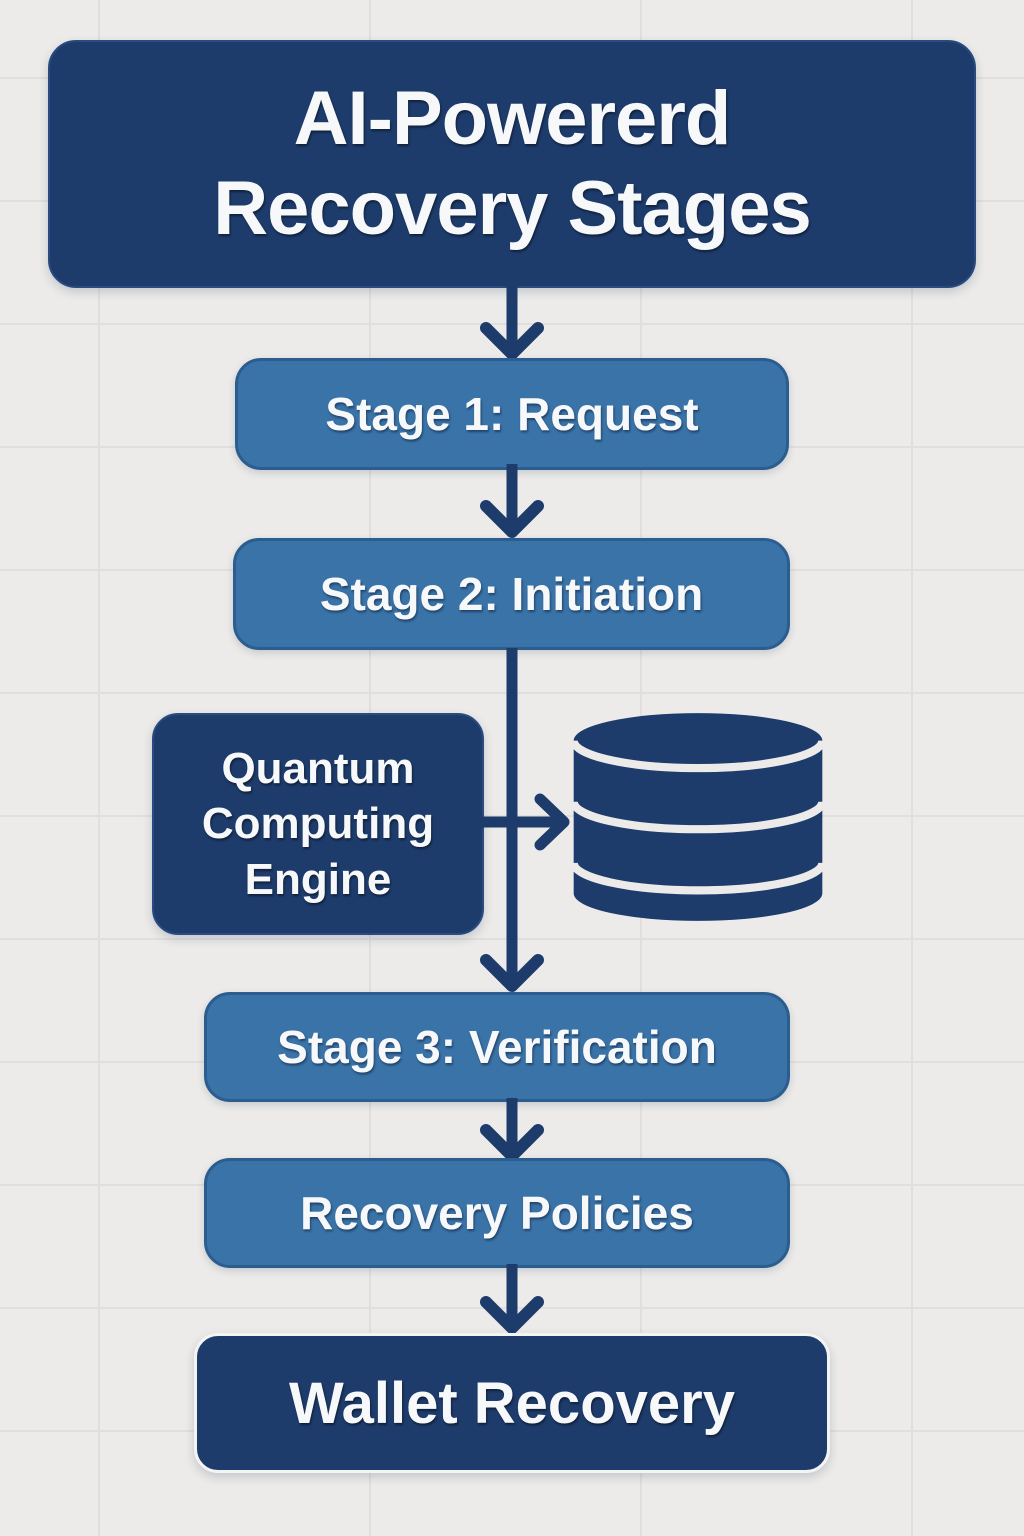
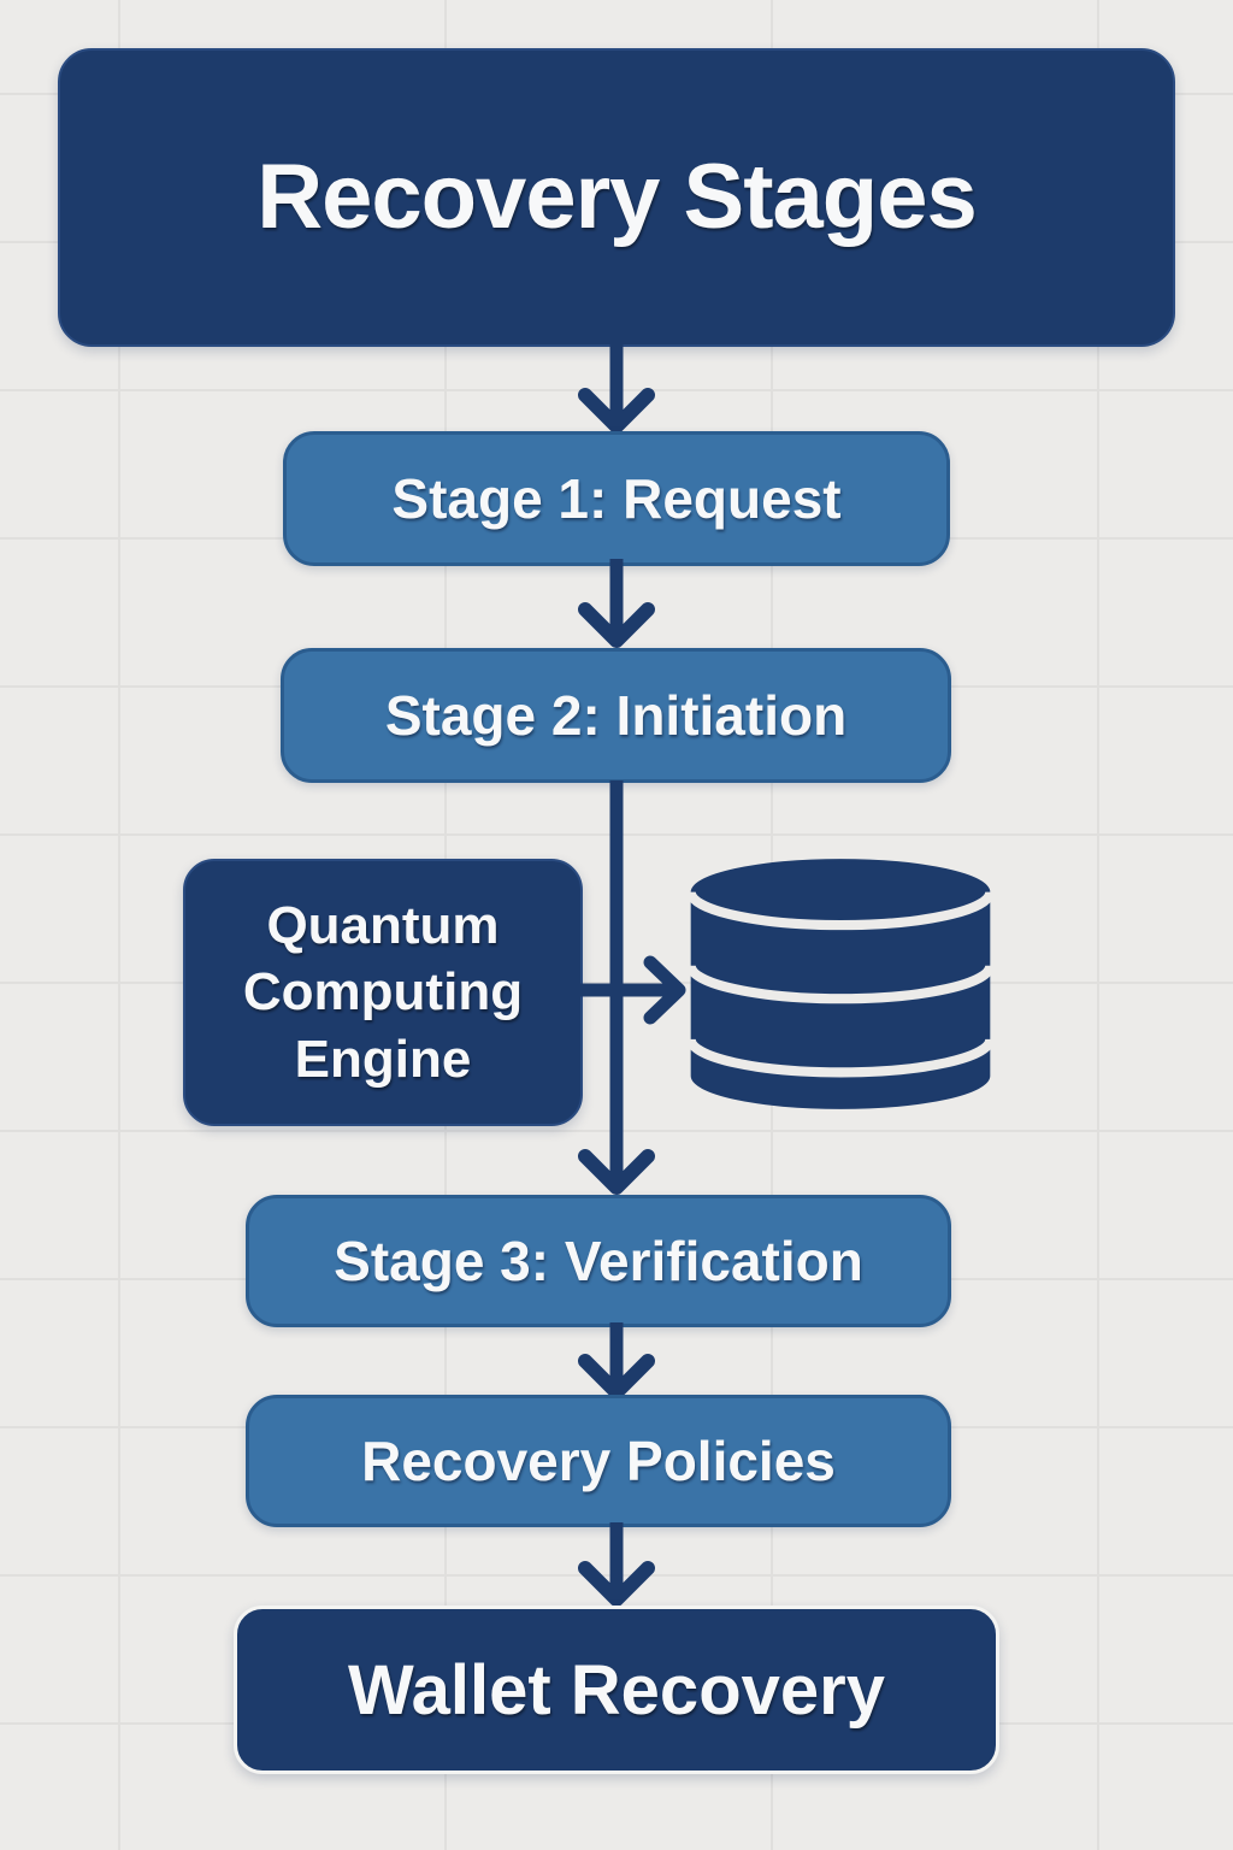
- AI-Powererd
  Recovery Stages
  Stage 1: Request
  Stage 2: Initiation
  Quantum Computing Engine
  Stage 3: Verification
  Recovery Policies
  Wallet Recovery
